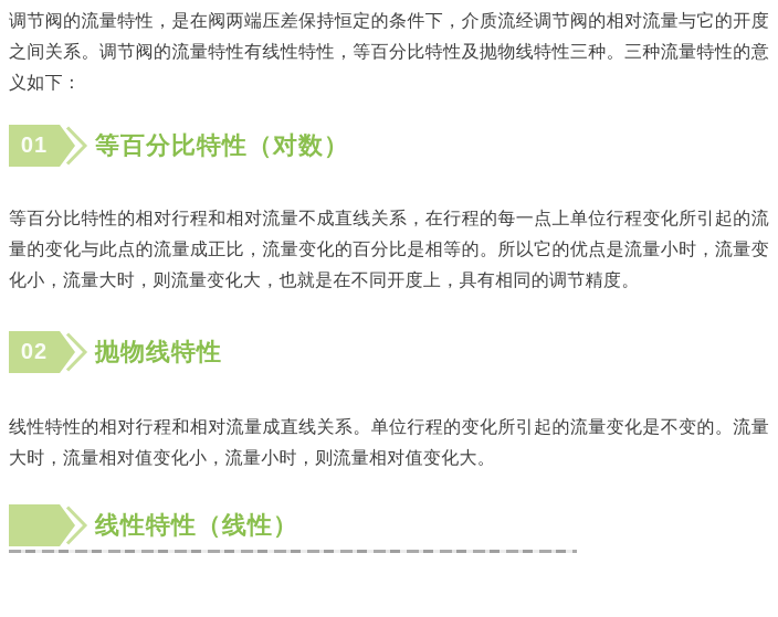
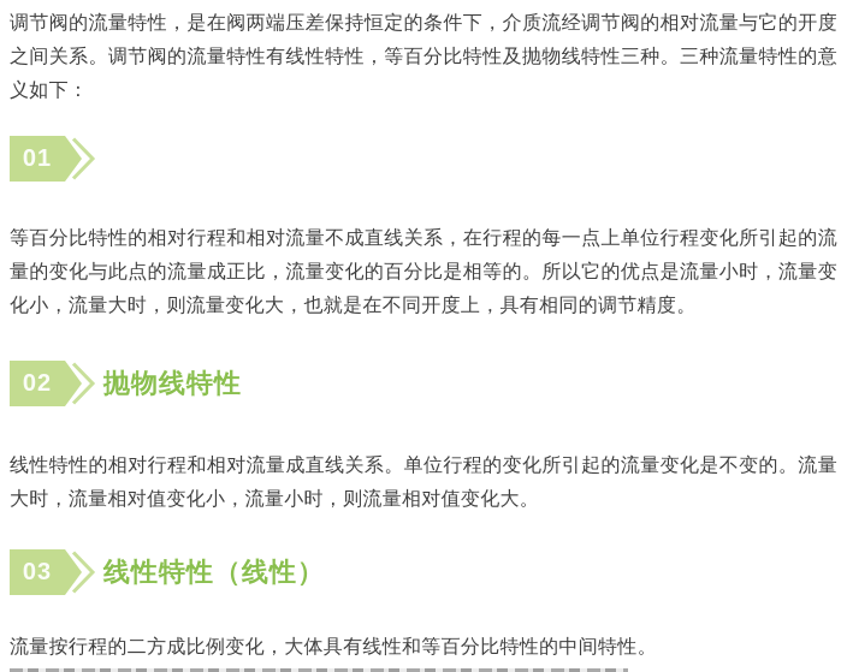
  调节阀的流量特性，是在阀两端压差保持恒定的条件下，介质流经调节阀的相对流量与它的开度之间关系。调节阀的流量特性有线性特性，等百分比特性及抛物线特性三种。三种流量特性的意义如下：
  01
- 等百分比特性（对数）
  等百分比特性的相对行程和相对流量不成直线关系，在行程的每一点上单位行程变化所引起的流量的变化与此点的流量成正比，流量变化的百分比是相等的。所以它的优点是流量小时，流量变化小，流量大时，则流量变化大，也就是在不同开度上，具有相同的调节精度。
  02
  抛物线特性
  线性特性的相对行程和相对流量成直线关系。单位行程的变化所引起的流量变化是不变的。流量大时，流量相对值变化小，流量小时，则流量相对值变化大。
+ 03
  线性特性（线性）
+ 流量按行程的二方成比例变化，大体具有线性和等百分比特性的中间特性。
